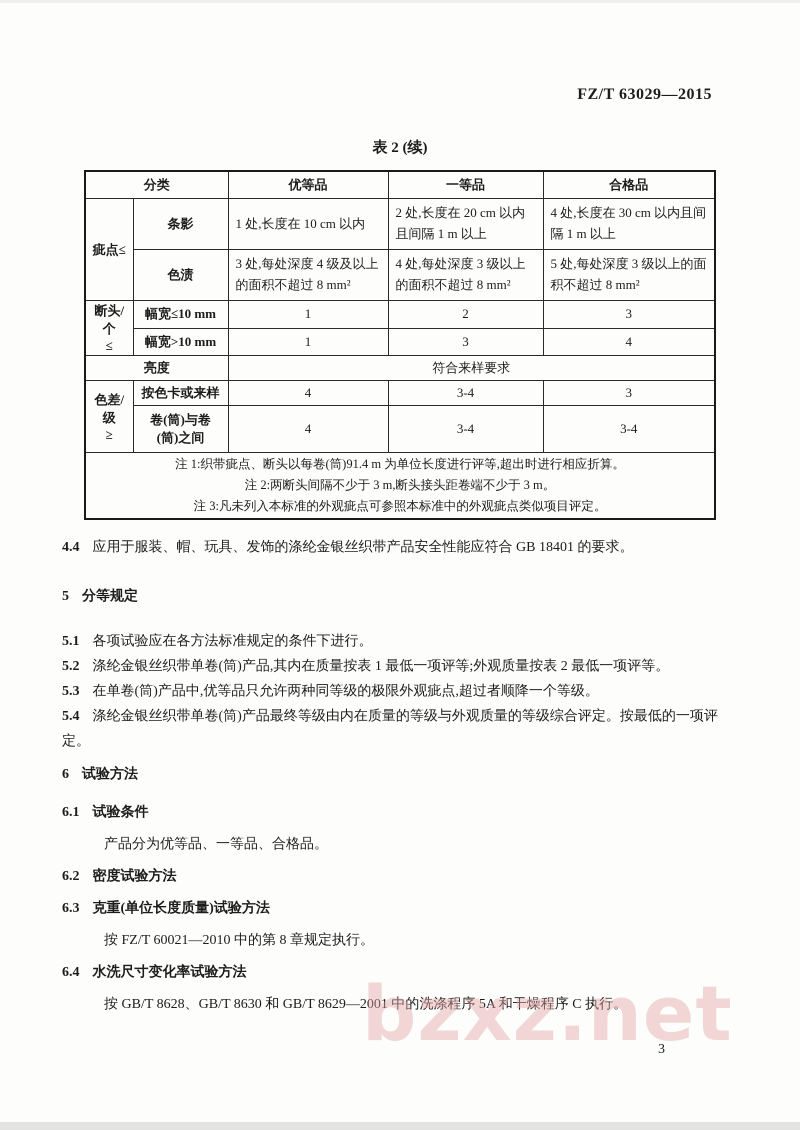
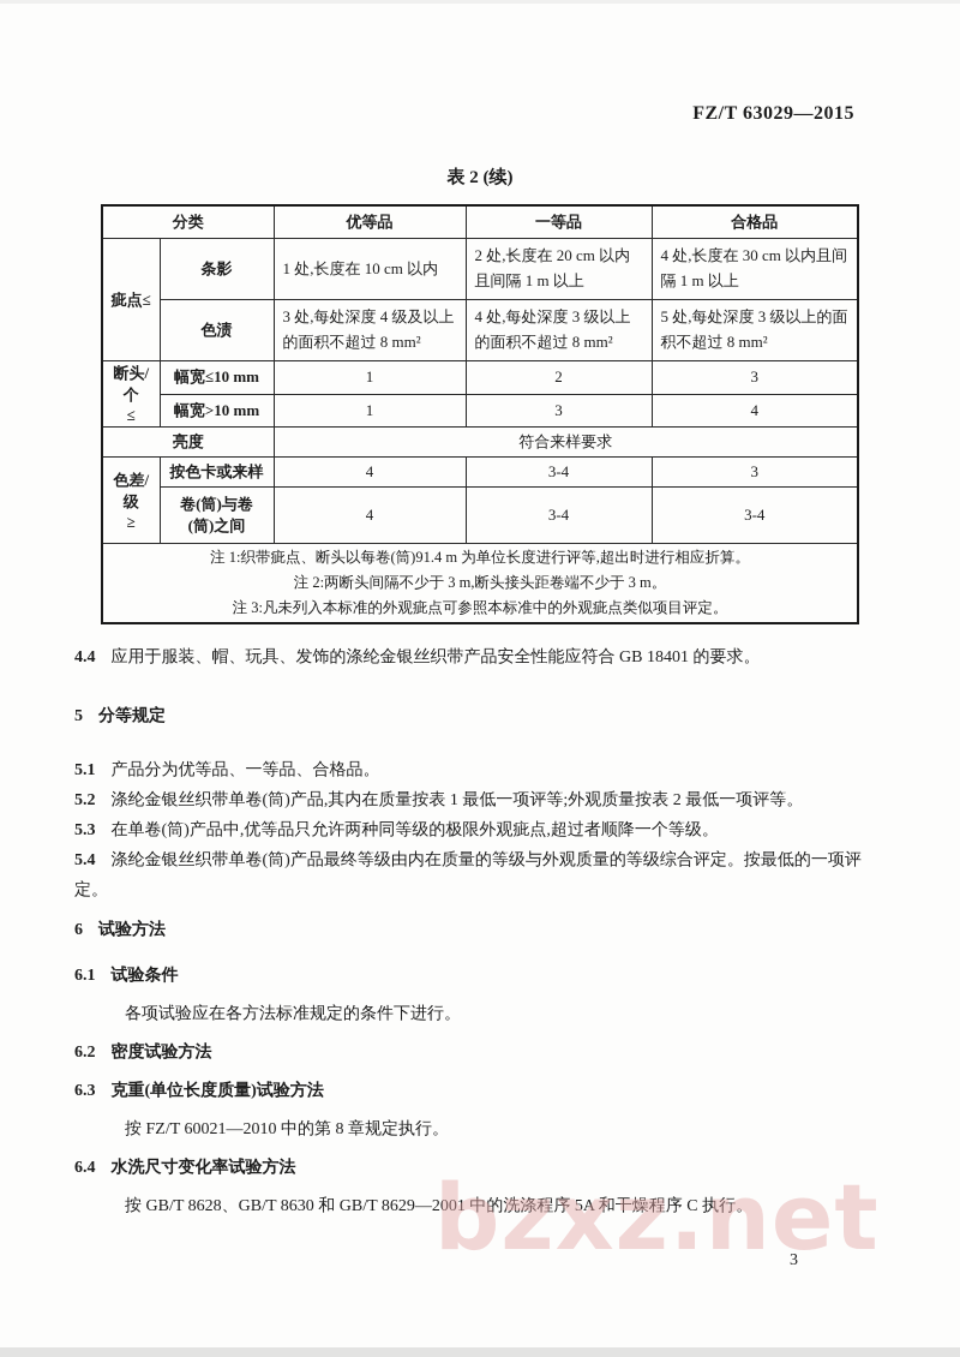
  FZ/T 63029—2015
  表 2 (续)
  分类	优等品	一等品	合格品
  疵点≤	条影	1 处,长度在 10 cm 以内	2 处,长度在 20 cm 以内且间隔 1 m 以上	4 处,长度在 30 cm 以内且间隔 1 m 以上
  色渍	3 处,每处深度 4 级及以上的面积不超过 8 mm²	4 处,每处深度 3 级以上的面积不超过 8 mm²	5 处,每处深度 3 级以上的面积不超过 8 mm²
  断头/个 ≤	幅宽≤10 mm	1	2	3
  幅宽>10 mm	1	3	4
  亮度	符合来样要求
  色差/级 ≥	按色卡或来样	4	3-4	3
  卷(筒)与卷 (筒)之间	4	3-4	3-4
  注 1:织带疵点、断头以每卷(筒)91.4 m 为单位长度进行评等,超出时进行相应折算。 注 2:两断头间隔不少于 3 m,断头接头距卷端不少于 3 m。 注 3:凡未列入本标准的外观疵点可参照本标准中的外观疵点类似项目评定。
  4.4 应用于服装、帽、玩具、发饰的涤纶金银丝织带产品安全性能应符合 GB 18401 的要求。
  5 分等规定
- 5.1 各项试验应在各方法标准规定的条件下进行。
+ 5.1 产品分为优等品、一等品、合格品。
  5.2 涤纶金银丝织带单卷(筒)产品,其内在质量按表 1 最低一项评等;外观质量按表 2 最低一项评等。
  5.3 在单卷(筒)产品中,优等品只允许两种同等级的极限外观疵点,超过者顺降一个等级。
  5.4 涤纶金银丝织带单卷(筒)产品最终等级由内在质量的等级与外观质量的等级综合评定。按最低的一项评定。
  6 试验方法
  6.1 试验条件
- 产品分为优等品、一等品、合格品。
+ 各项试验应在各方法标准规定的条件下进行。
  6.2 密度试验方法
  6.3 克重(单位长度质量)试验方法
  按 FZ/T 60021—2010 中的第 8 章规定执行。
  6.4 水洗尺寸变化率试验方法
  按 GB/T 8628、GB/T 8630 和 GB/T 8629—2001 中的洗涤程序 5A 和干燥程序 C 执行。
  bzxz.net
  3
